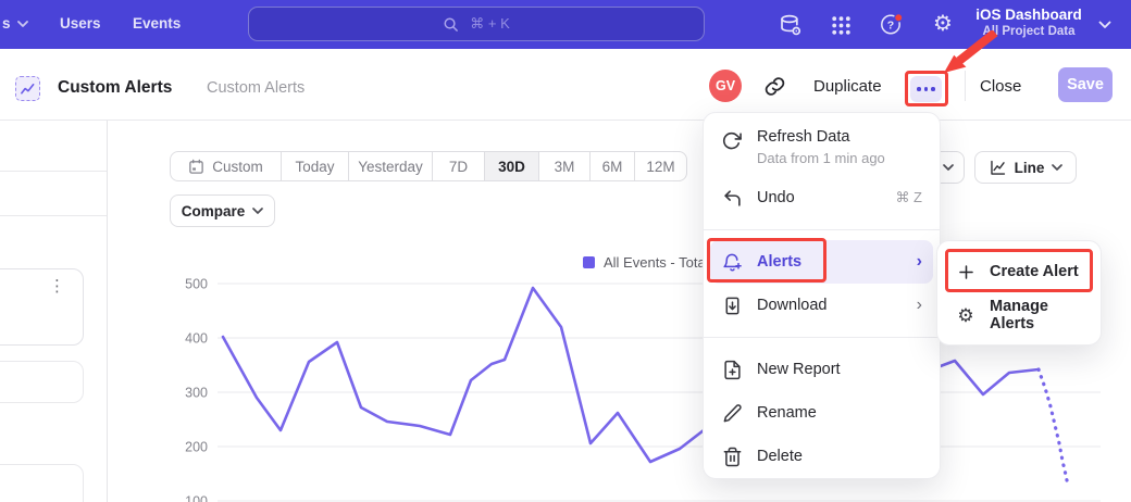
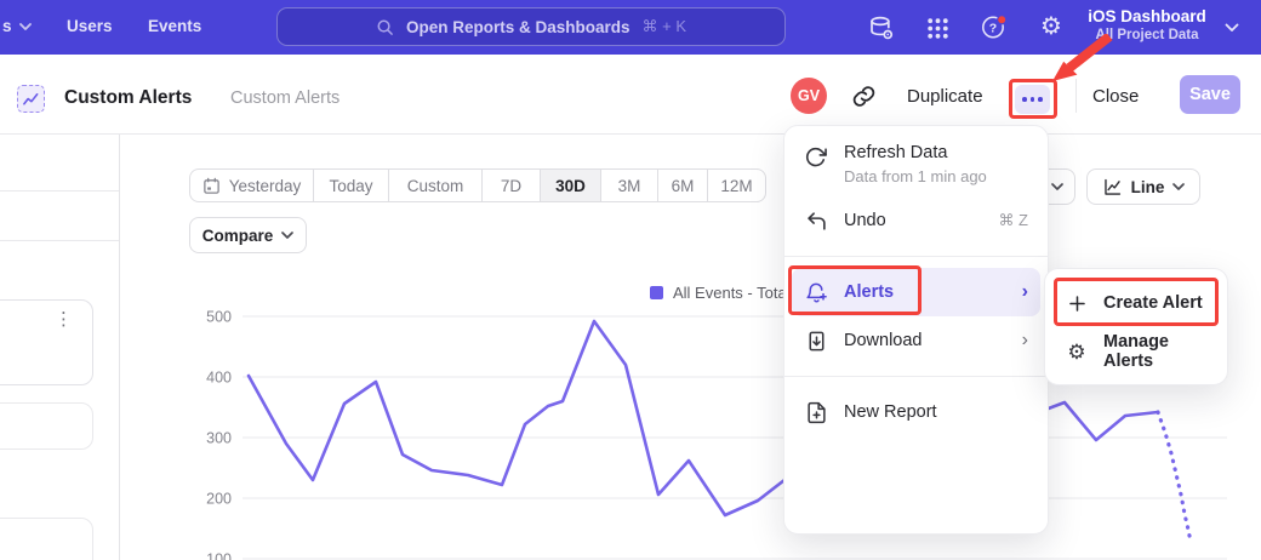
  200
  300
  400
  500
  All Events - Tot
  s
  Users
  Events
+ Open Reports & Dashboards
  ⌘ + K
  ?
  ⚙
  iOS Dashboard
  Al Project Data
  Custom Alerts
  Custom Alerts
  GV
  Duplicate
  Close
  Save
  ⋮
- Custom
+ Yesterday
  Today
- Yesterday
+ Custom
  7D
  30D
  3M
  6M
  12M
  Compare
  Line
  Refresh Data
  Data from 1 min ago
  Undo
  ⌘ Z
  Alerts
  ›
  Download
  ›
  New Report
- Rename
- Delete
  Create Alert
  ⚙
  Manage Alerts
